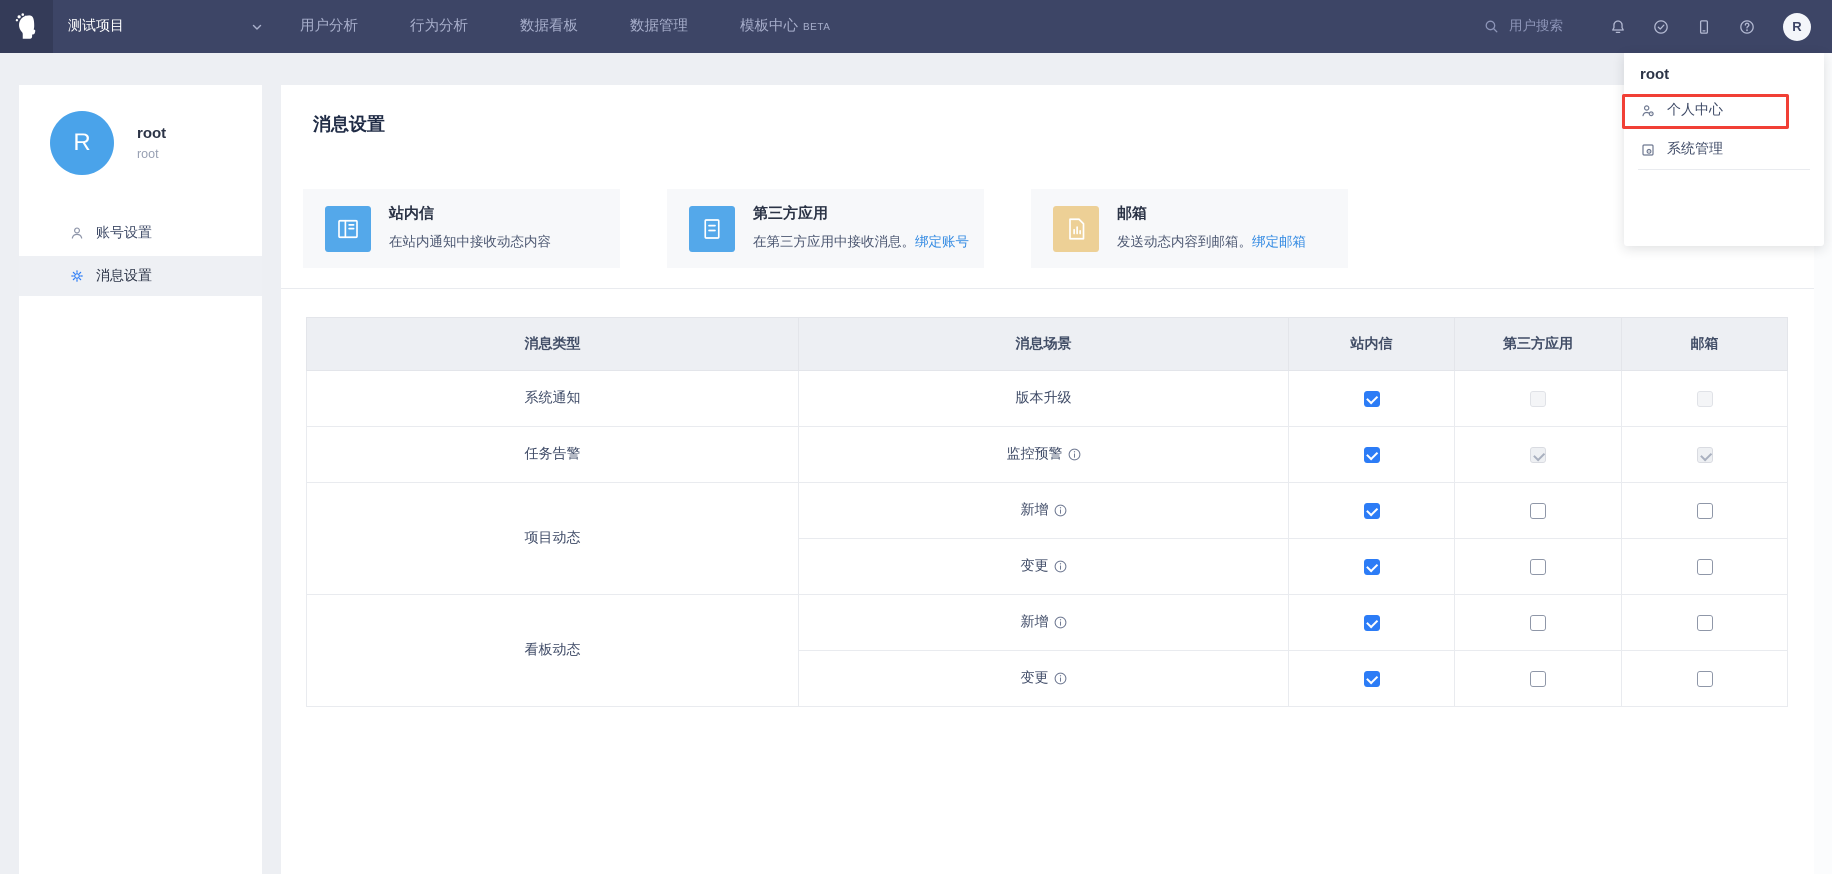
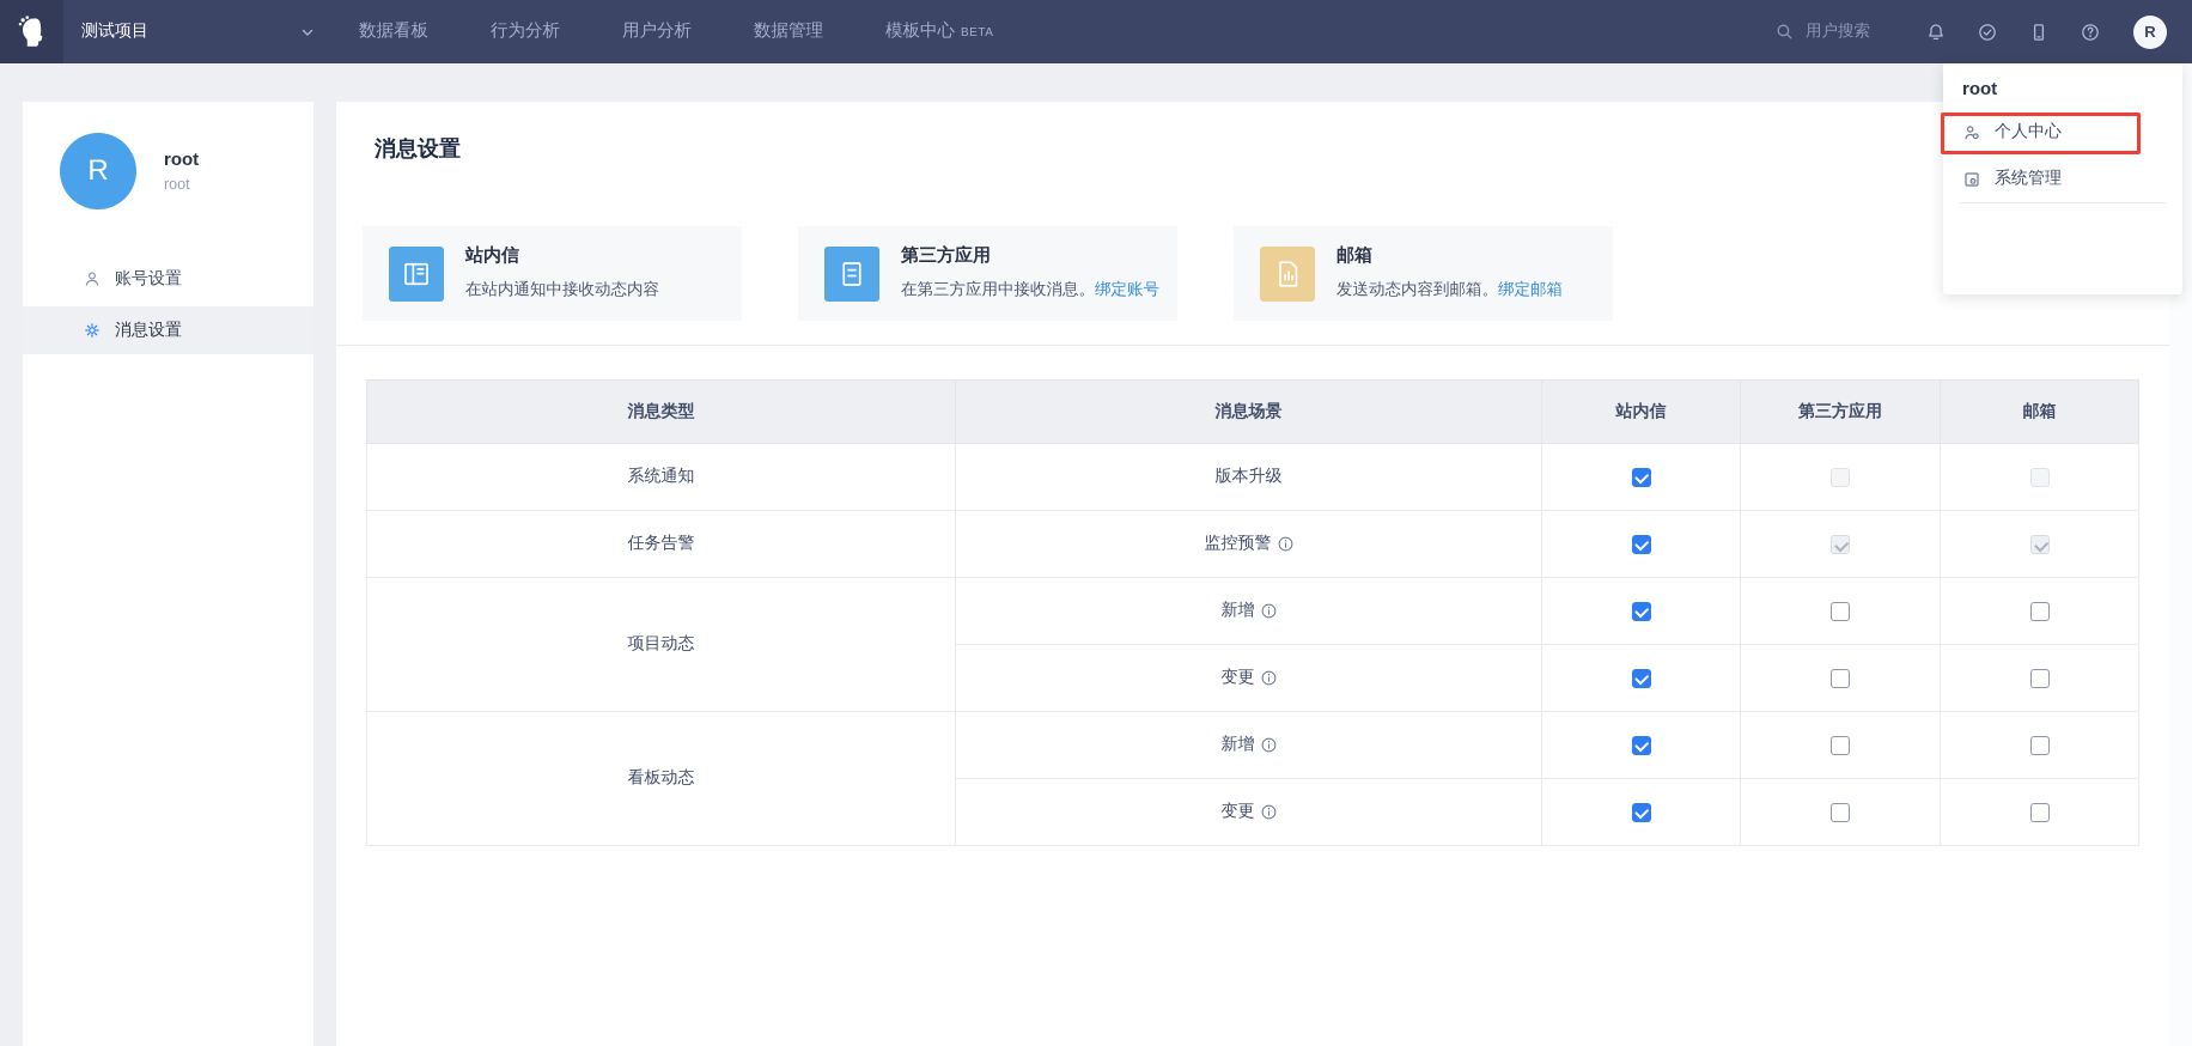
  测试项目
- 用户分析
+ 数据看板
  行为分析
- 数据看板
+ 用户分析
  数据管理
  模板中心
  BETA
  用户搜索
  R
  R
  root
  root
  账号设置
  消息设置
  消息设置
  站内信
  在站内通知中接收动态内容
  第三方应用
  在第三方应用中接收消息。绑定账号
  邮箱
  发送动态内容到邮箱。绑定邮箱
  消息类型	消息场景	站内信	第三方应用	邮箱
  系统通知	版本升级
  任务告警	监控预警
  项目动态	新增
  变更
  看板动态	新增
  变更
  root
  个人中心
  系统管理
